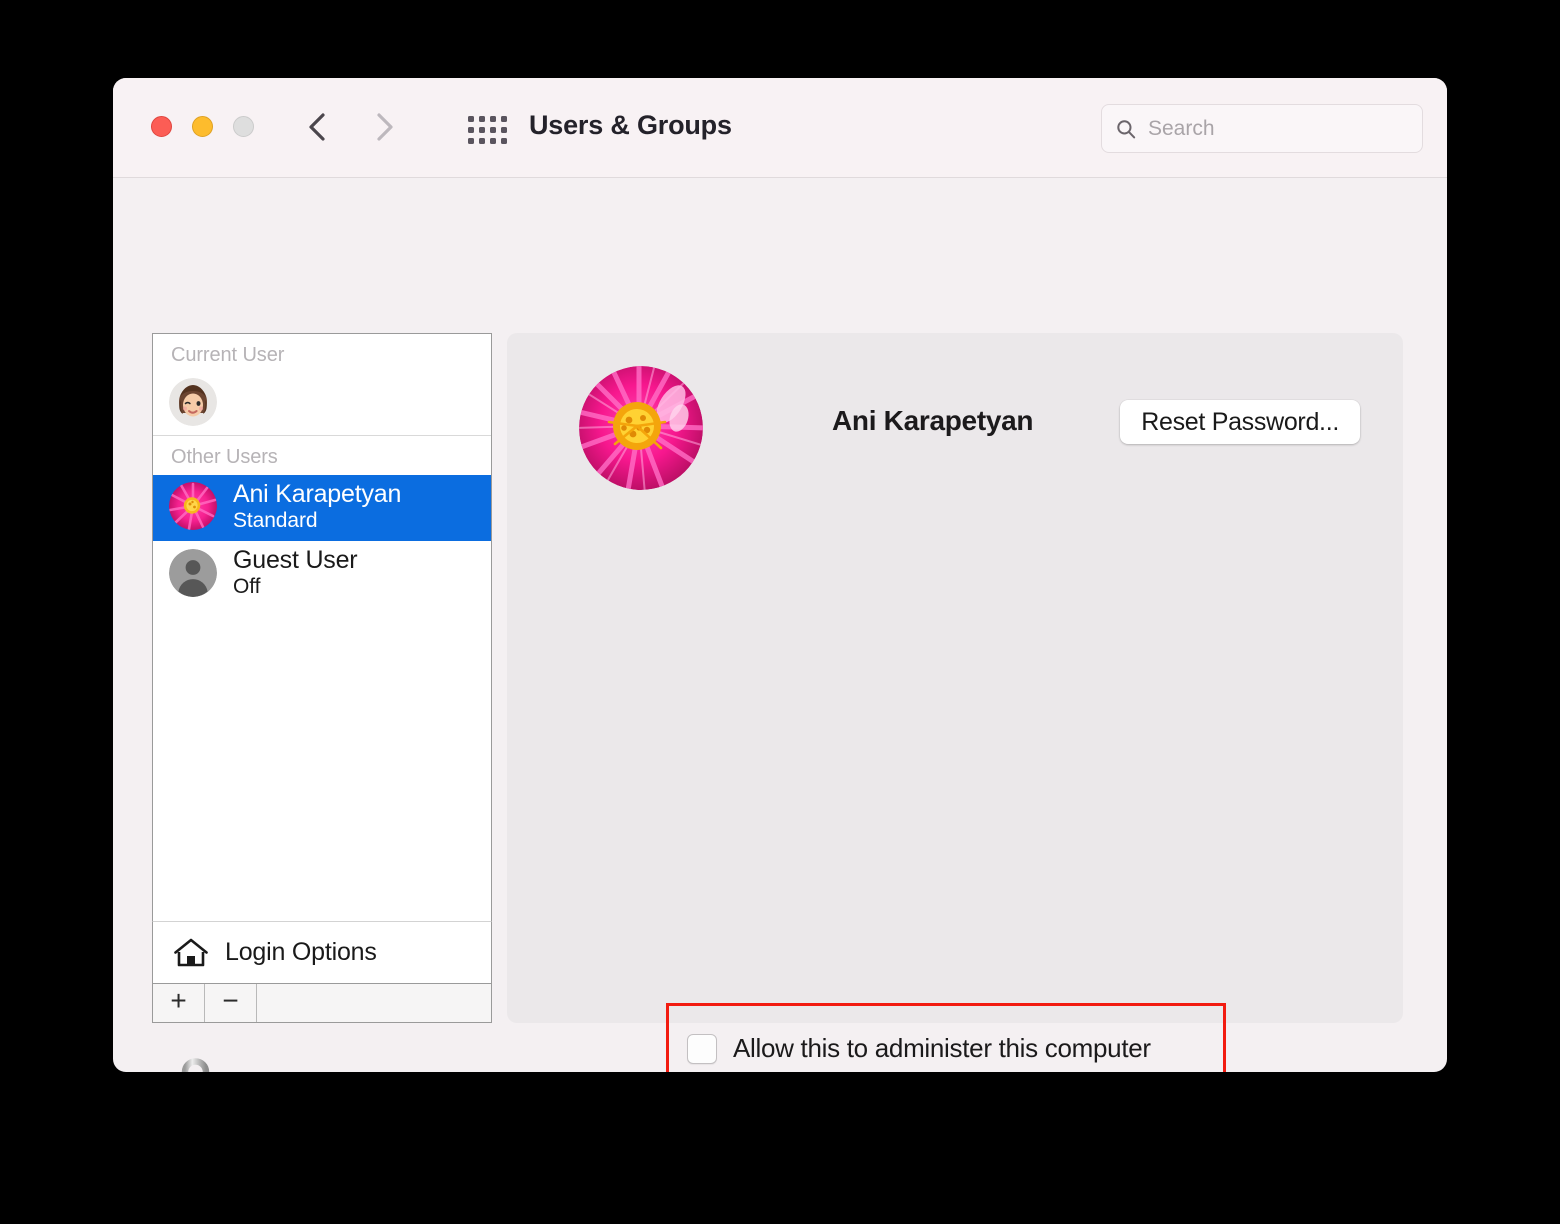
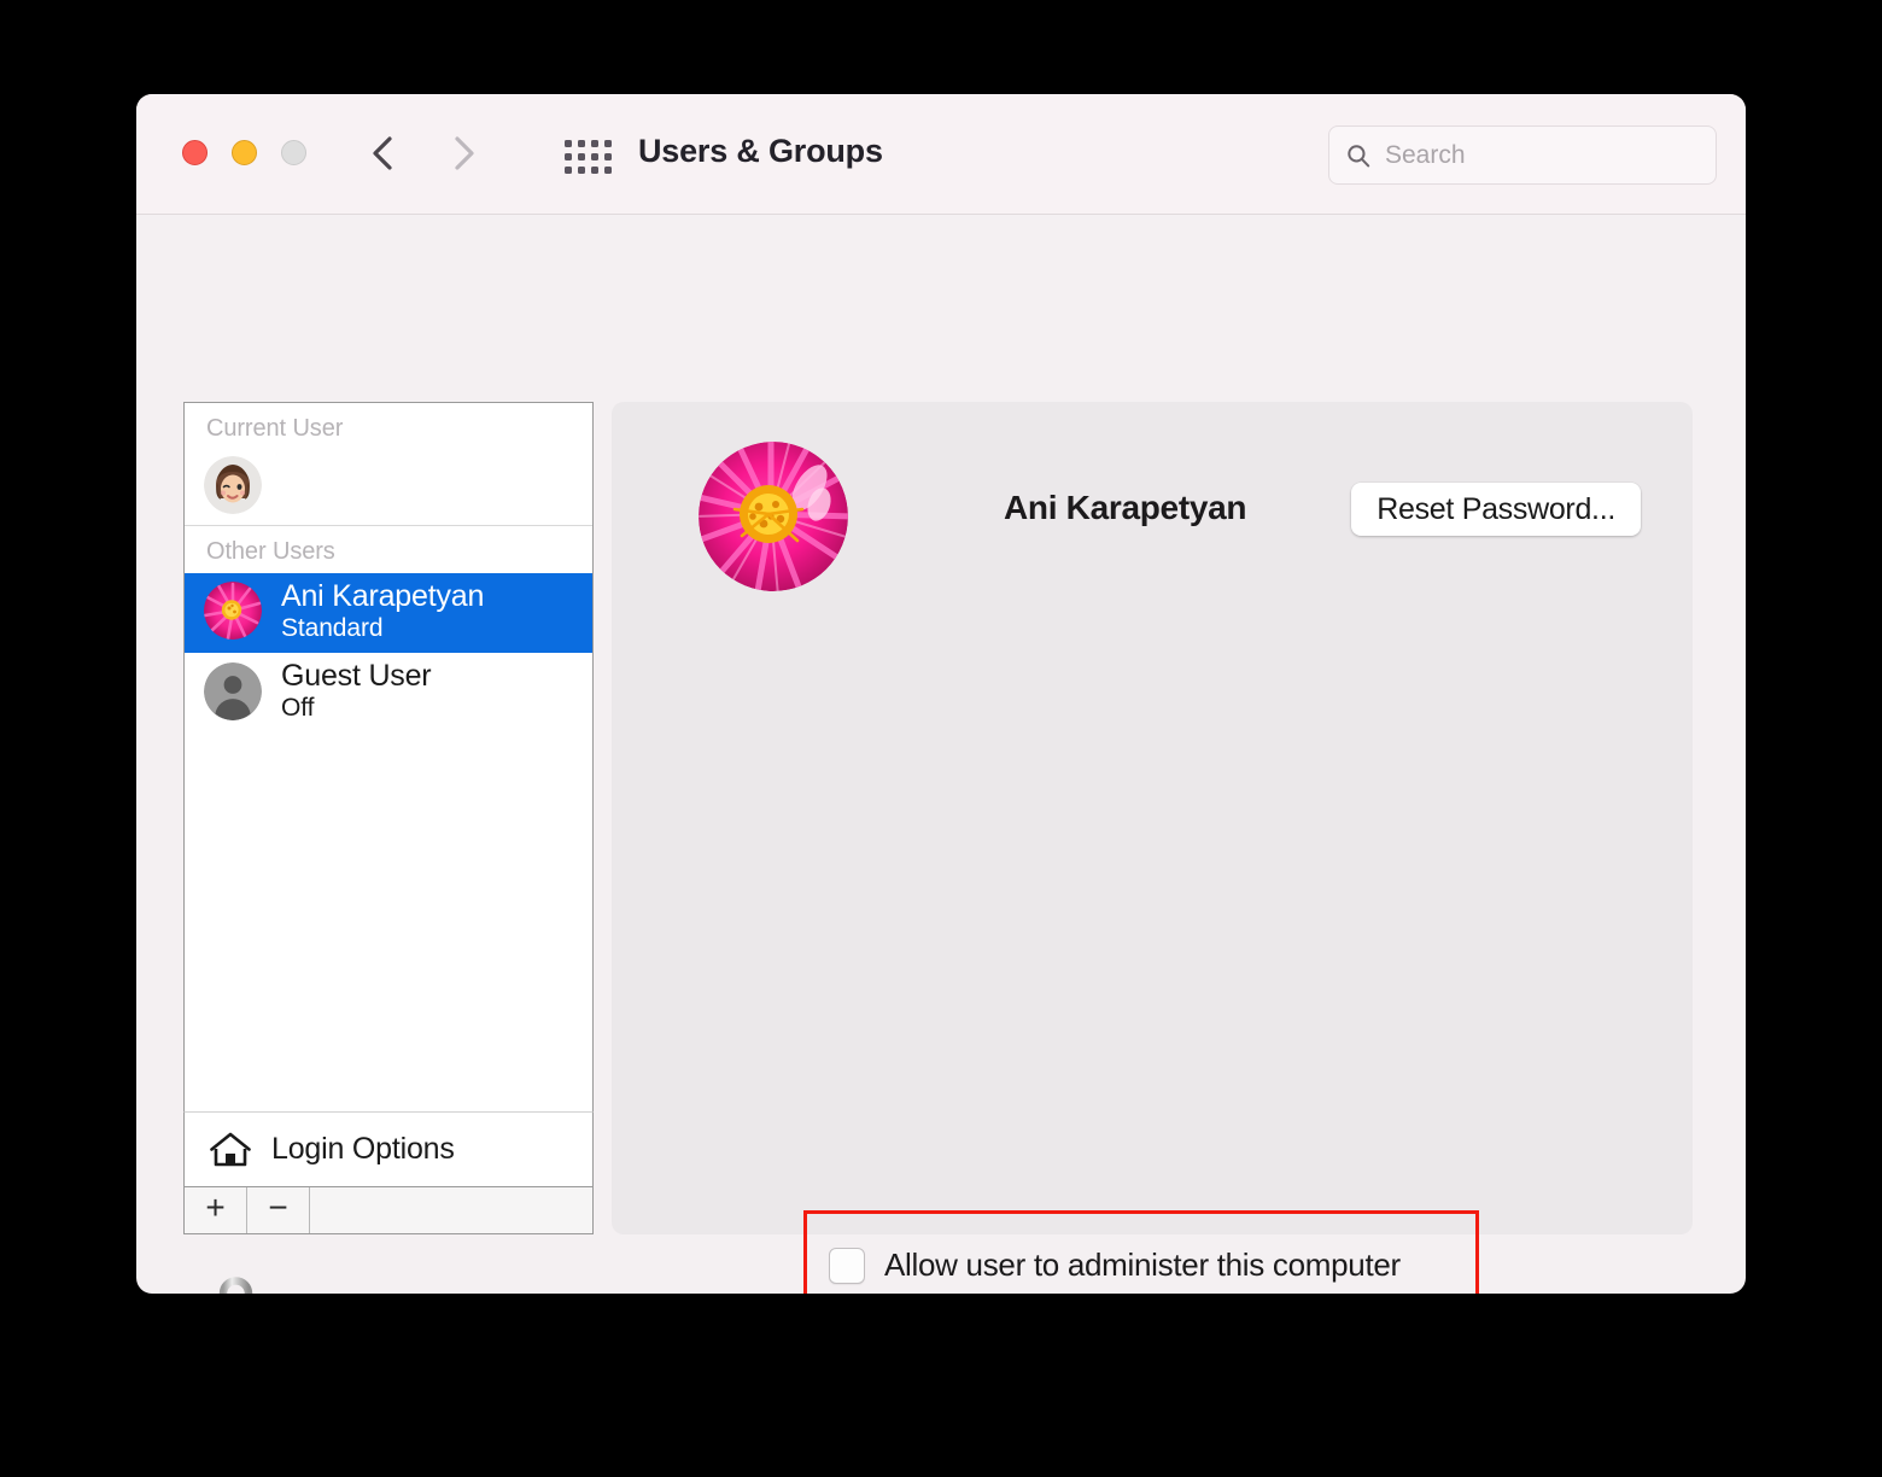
  Users & Groups
  Search
  Current User
  Other Users
  Ani Karapetyan
  Standard
  Guest User
  Off
  Login Options
  +
  −
  Ani Karapetyan
  Reset Password...
- Allow this to administer this computer
+ Allow user to administer this computer
